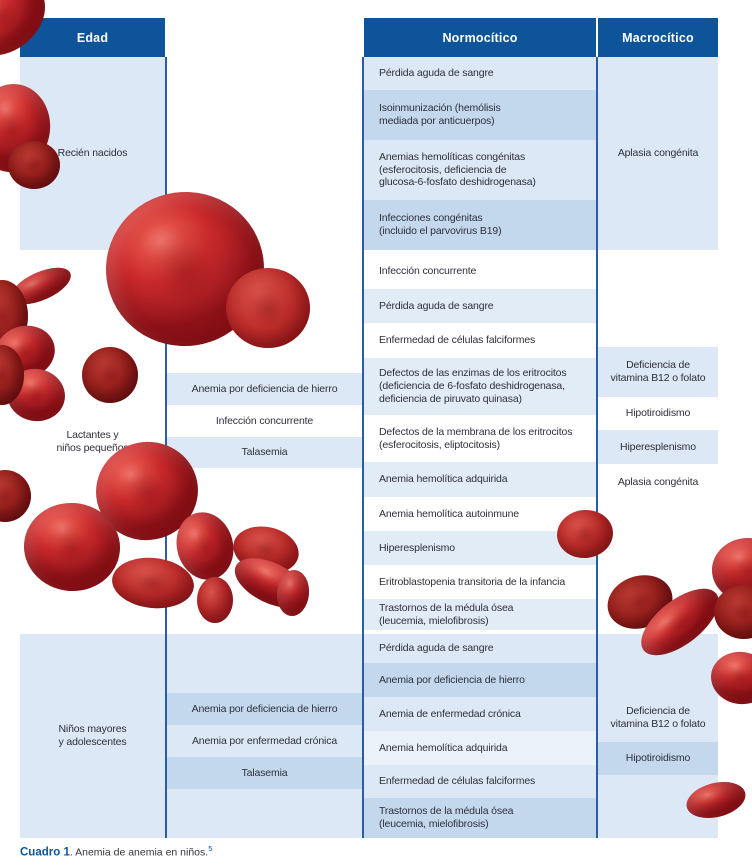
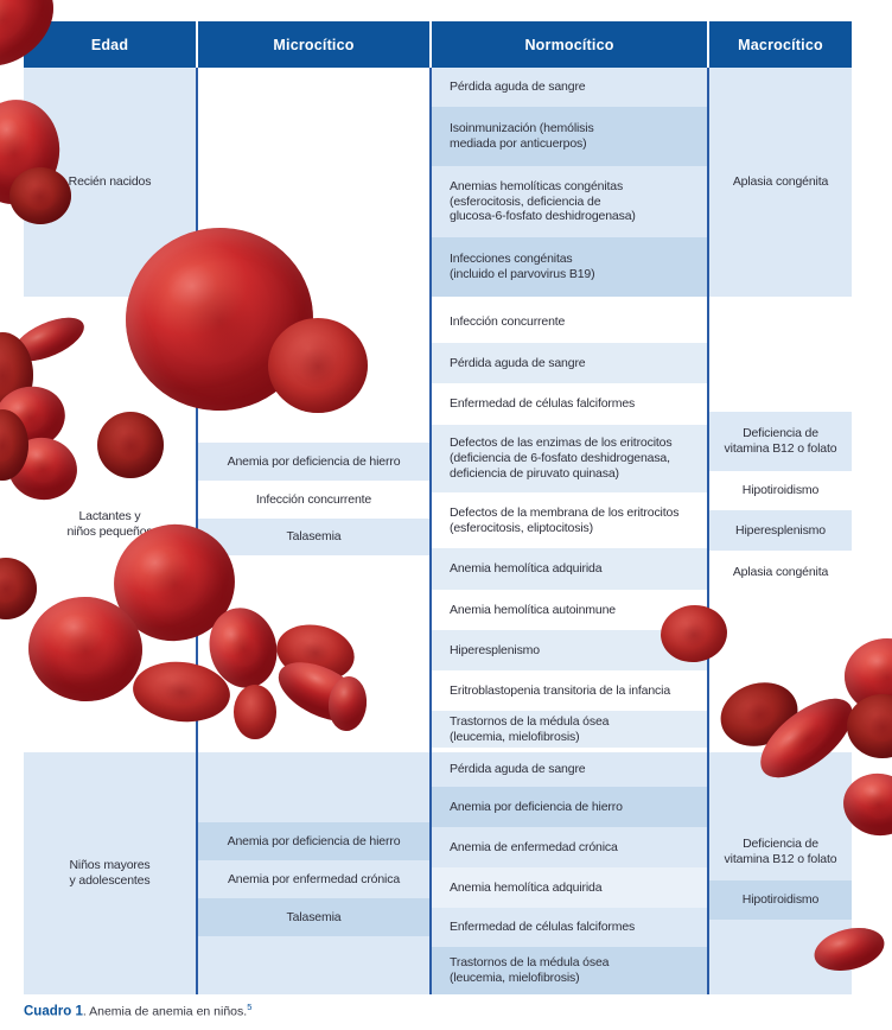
  Edad
+ Microcítico
  Normocítico
  Macrocítico
  Recién nacidos
  Lactantes y
  niños pequeñ
  Niños mayores
  y adolescentes
  Anemia por deficiencia de hierro
  Infección concurrente
  Talasemia
  Anemia por deficiencia de hierro
  Anemia por enfermedad crónica
  Talasemia
  Pérdida aguda de sangre
  Isoinmunización (hemólisis
  mediada por anticuerpos)
  Anemias hemolíticas congénitas
  (esferocitosis, deficiencia de
  glucosa-6-fosfato deshidrogenasa)
  Infecciones congénitas
  (incluido el parvovirus B19)
  Infección concurrente
  Pérdida aguda de sangre
  Enfermedad de células falciformes
  Defectos de las enzimas de los eritrocitos
  (deficiencia de 6-fosfato deshidrogenasa,
  deficiencia de piruvato quinasa)
  Defectos de la membrana de los eritrocitos
  (esferocitosis, eliptocitosis)
  Anemia hemolítica adquirida
  Anemia hemolítica autoinmune
  Hiperesplenismo
  Eritroblastopenia transitoria de la infancia
  Trastornos de la médula ósea
  (leucemia, mielofibrosis)
  Pérdida aguda de sangre
  Anemia por deficiencia de hierro
  Anemia de enfermedad crónica
  Anemia hemolítica adquirida
  Enfermedad de células falciformes
  Trastornos de la médula ósea
  (leucemia, mielofibrosis)
  Aplasia congénita
  Deficiencia de
  vitamina B12 o folato
  Hipotiroidismo
  Hiperesplenismo
  Aplasia congénita
  Deficiencia de
  vitamina B12 o folato
  Hipotiroidismo
  Cuadro 1. Anemia de anemia en niños.5
